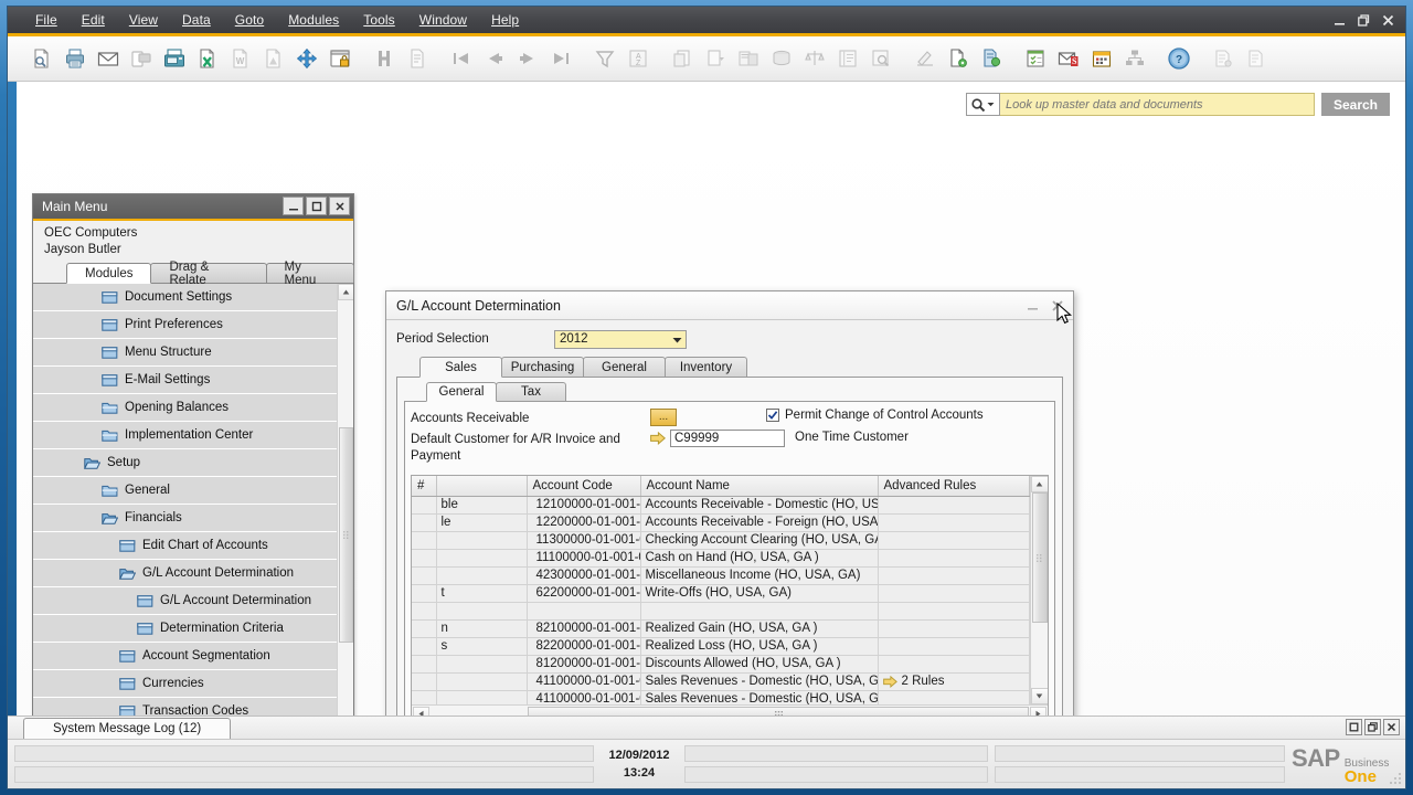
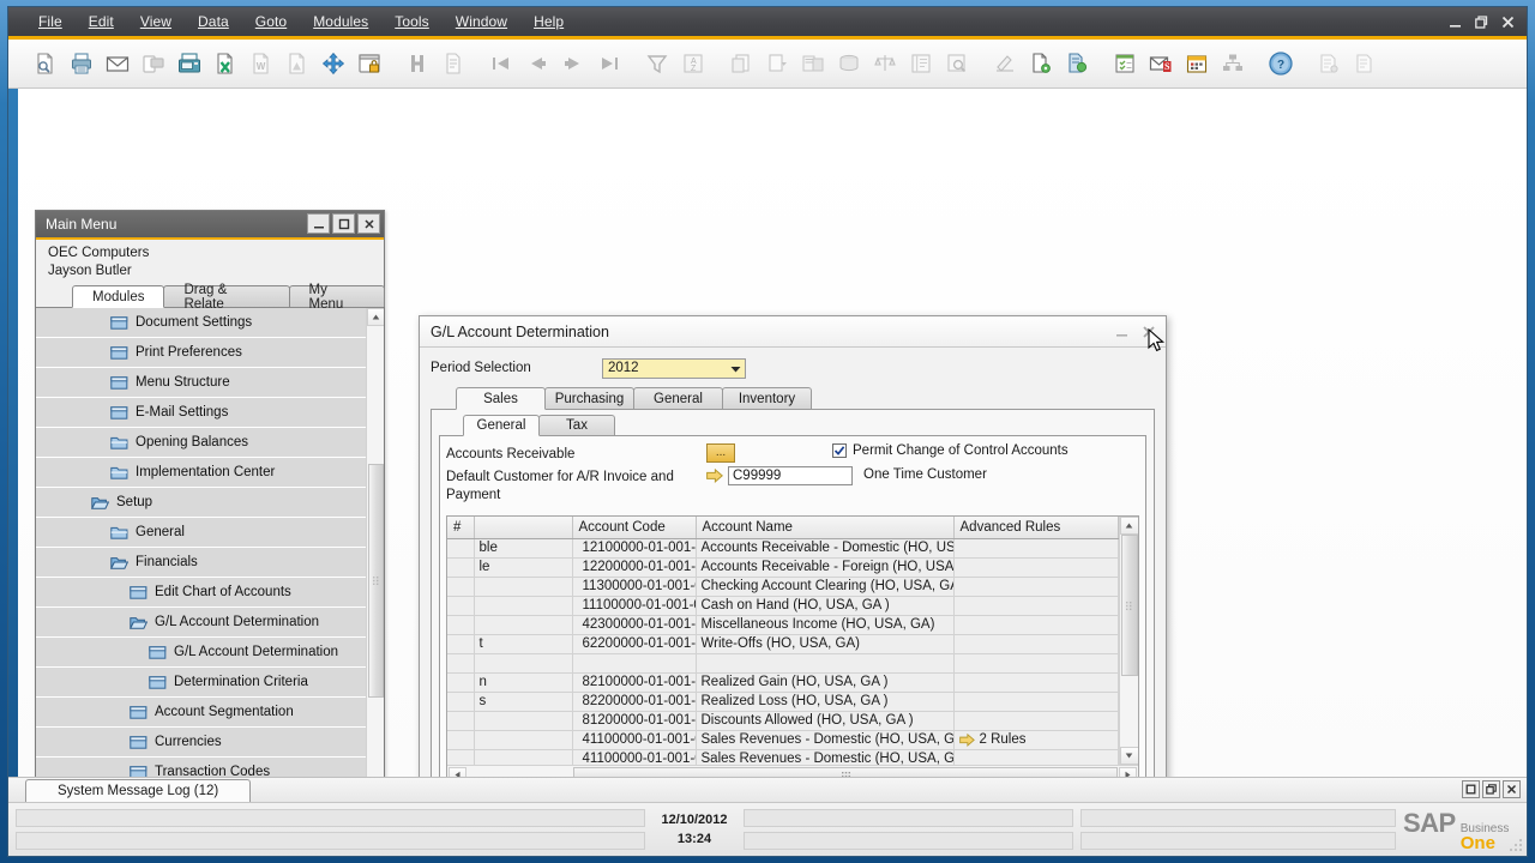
  File
  Edit
  View
  Data
  Goto
  Modules
  Tools
  Window
  Help
  W
  S
  ?
- Look up master data and documents
- Search
  Main Menu
  OEC Computers
  Jayson Butler
  Modules
  Drag & Relate
  My Menu
  Document Settings
  Print Preferences
  Menu Structure
  E-Mail Settings
  Opening Balances
  Implementation Center
  Setup
  General
  Financials
  Edit Chart of Accounts
  G/L Account Determination
  G/L Account Determination
  Determination Criteria
  Account Segmentation
  Currencies
  Transaction Codes
  G/L Account Determination
  Period Selection
  2012
  Sales
  Purchasing
  General
  Inventory
  General
  Tax
  Accounts Receivable
  ...
  Permit Change of Control Accounts
  Default Customer for A/R Invoice and Payment
  C99999
  One Time Customer
  #		Account Code	Account Name	Advanced Rules
  	ble	12100000-01-001-	Accounts Receivable - Domestic (HO, US
  	le	12200000-01-001-	Accounts Receivable - Foreign (HO, USA
  		11300000-01-001-	Checking Account Clearing (HO, USA, G
  		11100000-01-001-	Cash on Hand (HO, USA, GA )
  		42300000-01-001-	Miscellaneous Income (HO, USA, GA)
  	t	62200000-01-001-	Write-Offs (HO, USA, GA)
  	n	82100000-01-001-	Realized Gain (HO, USA, GA )
  	s	82200000-01-001-	Realized Loss (HO, USA, GA )
  		81200000-01-001-	Discounts Allowed (HO, USA, GA )
  		41100000-01-001-	Sales Revenues - Domestic (HO, USA, G	2 Rules
  		41100000-01-001-	Sales Revenues - Domestic (HO, USA, G
  System Message Log (12)
- 12/09/2012
+ 12/10/2012
  13:24
  SAP
  Business
  One
